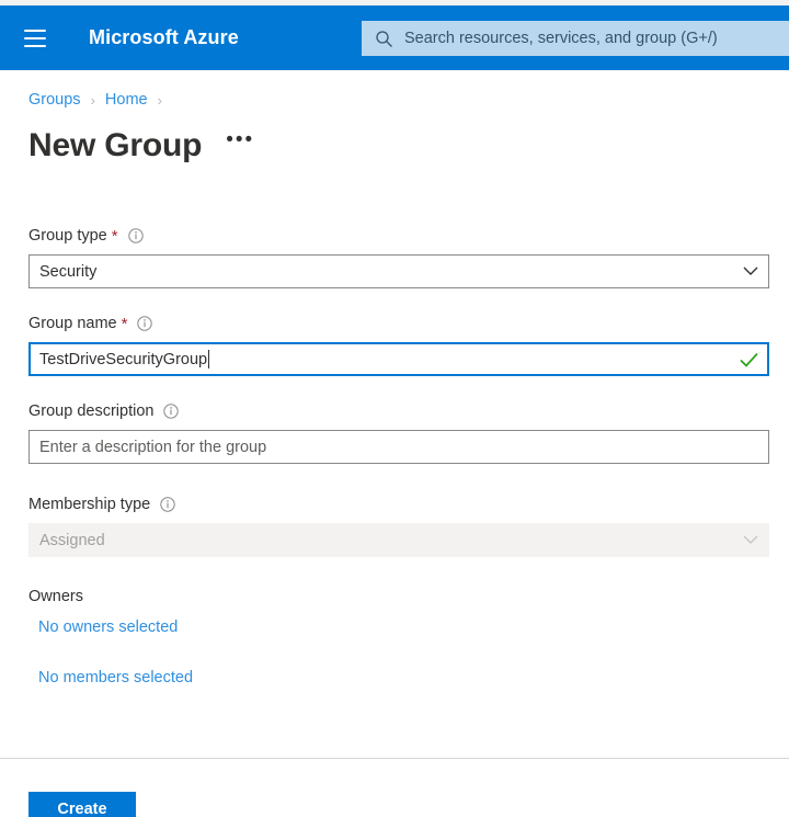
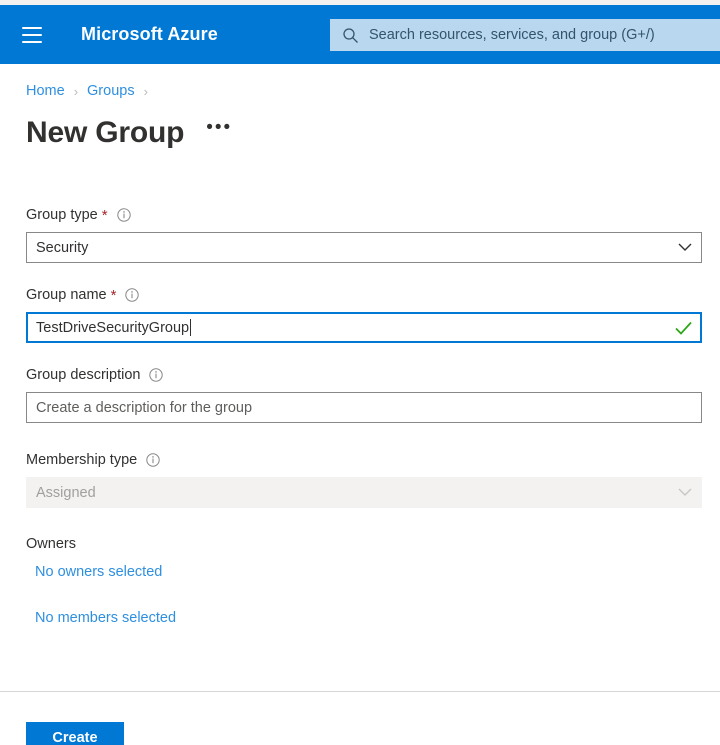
  Microsoft Azure
  Search resources, services, and group (G+/)
- Groups
+ Home
  ›
- Home
+ Groups
  ›
  New Group
  •••
  Group type
  *
  Security
  Group name
  *
  TestDriveSecurityGroup
  Group description
- Enter a description for the group
+ Create a description for the group
  Membership type
  Assigned
  Owners
  No owners selected
  No members selected
  Create
